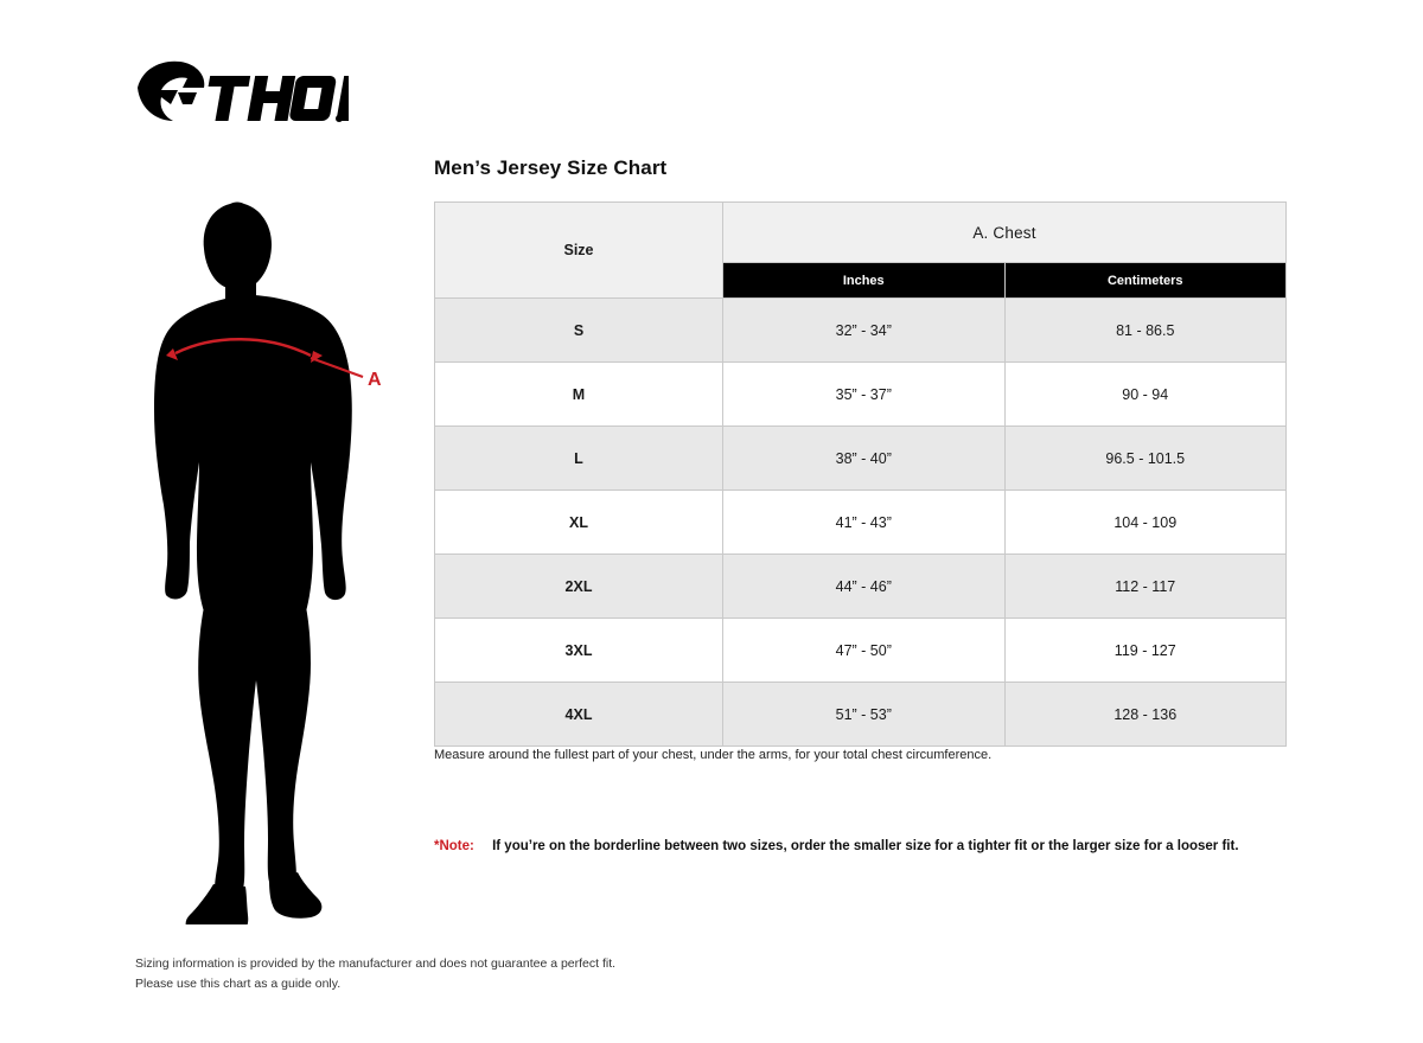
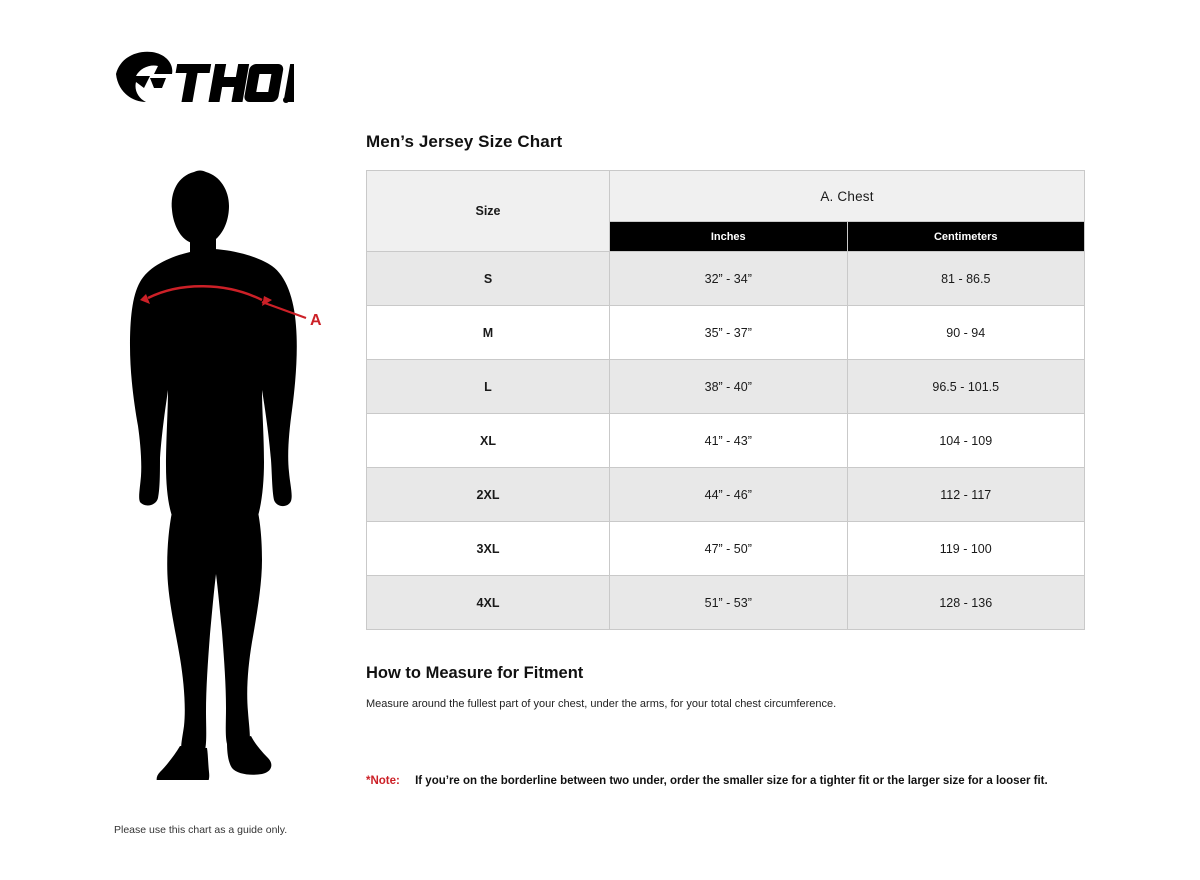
  A
  Men’s Jersey Size Chart
  Size	A. Chest
  Inches	Centimeters
  S	32” - 34”	81 - 86.5
  M	35” - 37”	90 - 94
  L	38” - 40”	96.5 - 101.5
  XL	41” - 43”	104 - 109
  2XL	44” - 46”	112 - 117
- 3XL	47” - 50”	119 - 127
+ 3XL	47” - 50”	119 - 100
  4XL	51” - 53”	128 - 136
+ How to Measure for Fitment
  Measure around the fullest part of your chest, under the arms, for your total chest circumference.
- *Note: If you’re on the borderline between two sizes, order the smaller size for a tighter fit or the larger size for a looser fit.
+ *Note: If you’re on the borderline between two under, order the smaller size for a tighter fit or the larger size for a looser fit.
- Sizing information is provided by the manufacturer and does not guarantee a perfect fit.
  Please use this chart as a guide only.
